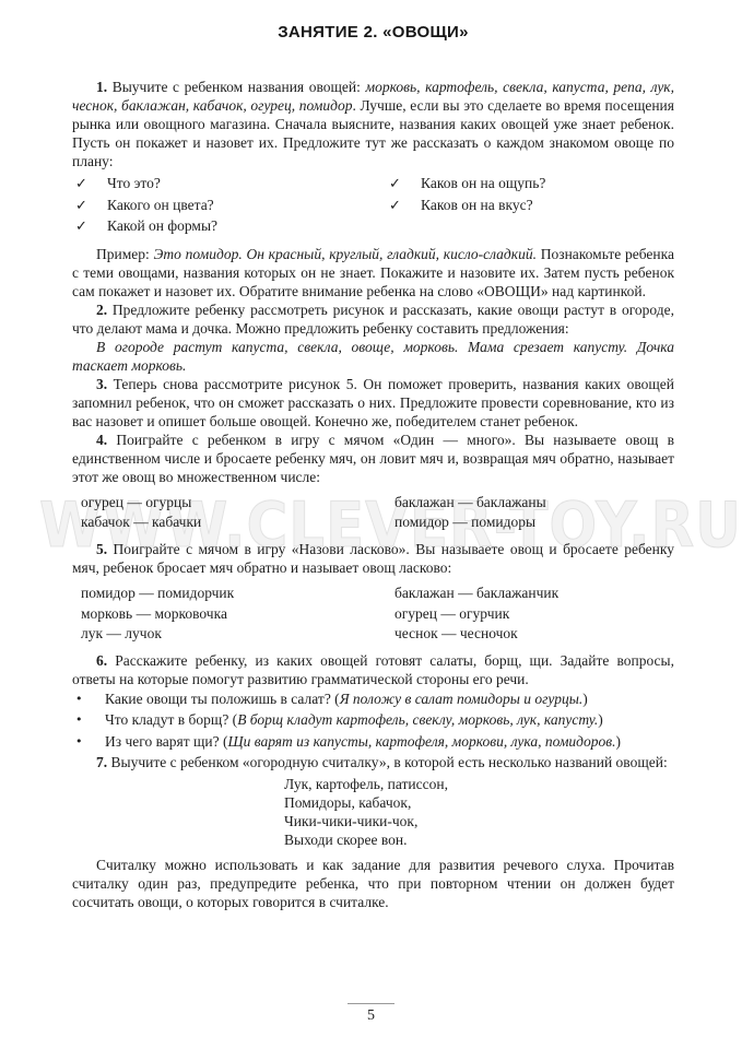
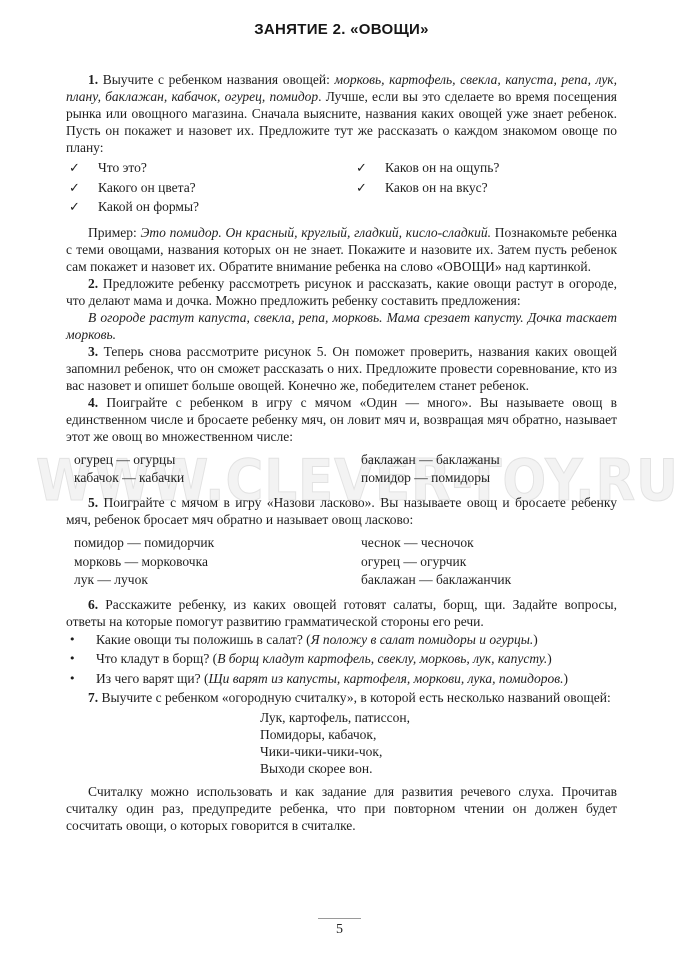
  WWW.CLEVER-TOY.RU
  ЗАНЯТИЕ 2. «ОВОЩИ»
- 1. Выучите с ребенком названия овощей: морковь, картофель, свекла, капуста, репа, лук, чеснок, баклажан, кабачок, огурец, помидор. Лучше, если вы это сделаете во время посещения рынка или овощного магазина. Сначала выясните, названия каких овощей уже знает ребенок. Пусть он покажет и назовет их. Предложите тут же рассказать о каждом знакомом овоще по плану:
+ 1. Выучите с ребенком названия овощей: морковь, картофель, свекла, капуста, репа, лук, плану, баклажан, кабачок, огурец, помидор. Лучше, если вы это сделаете во время посещения рынка или овощного магазина. Сначала выясните, названия каких овощей уже знает ребенок. Пусть он покажет и назовет их. Предложите тут же рассказать о каждом знакомом овоще по плану:
  ✓ Что это?
  ✓ Какого он цвета?
  ✓ Какой он формы?
  ✓ Каков он на ощупь?
  ✓ Каков он на вкус?
  Пример: Это помидор. Он красный, круглый, гладкий, кисло-сладкий. Познакомьте ребенка с теми овощами, названия которых он не знает. Покажите и назовите их. Затем пусть ребенок сам покажет и назовет их. Обратите внимание ребенка на слово «ОВОЩИ» над картинкой.
  2. Предложите ребенку рассмотреть рисунок и рассказать, какие овощи растут в огороде, что делают мама и дочка. Можно предложить ребенку составить предложения:
- В огороде растут капуста, свекла, овоще, морковь. Мама срезает капусту. Дочка таскает морковь.
+ В огороде растут капуста, свекла, репа, морковь. Мама срезает капусту. Дочка таскает морковь.
  3. Теперь снова рассмотрите рисунок 5. Он поможет проверить, названия каких овощей запомнил ребенок, что он сможет рассказать о них. Предложите провести соревнование, кто из вас назовет и опишет больше овощей. Конечно же, победителем станет ребенок.
  4. Поиграйте с ребенком в игру с мячом «Один — много». Вы называете овощ в единственном числе и бросаете ребенку мяч, он ловит мяч и, возвращая мяч обратно, называет этот же овощ во множественном числе:
  огурец — огурцы
  кабачок — кабачки
  баклажан — баклажаны
  помидор — помидоры
  5. Поиграйте с мячом в игру «Назови ласково». Вы называете овощ и бросаете ребенку мяч, ребенок бросает мяч обратно и называет овощ ласково:
  помидор — помидорчик
  морковь — морковочка
  лук — лучок
- баклажан — баклажанчик
+ чеснок — чесночок
  огурец — огурчик
- чеснок — чесночок
+ баклажан — баклажанчик
  6. Расскажите ребенку, из каких овощей готовят салаты, борщ, щи. Задайте вопросы, ответы на которые помогут развитию грамматической стороны его речи.
  •
  Какие овощи ты положишь в салат? (Я положу в салат помидоры и огурцы.)
  •
  Что кладут в борщ? (В борщ кладут картофель, свеклу, морковь, лук, капусту.)
  •
  Из чего варят щи? (Щи варят из капусты, картофеля, моркови, лука, помидоров.)
  7. Выучите с ребенком «огородную считалку», в которой есть несколько названий овощей:
  Лук, картофель, патиссон,
  Помидоры, кабачок,
  Чики-чики-чики-чок,
  Выходи скорее вон.
  Считалку можно использовать и как задание для развития речевого слуха. Прочитав считалку один раз, предупредите ребенка, что при повторном чтении он должен будет сосчитать овощи, о которых говорится в считалке.
  5
